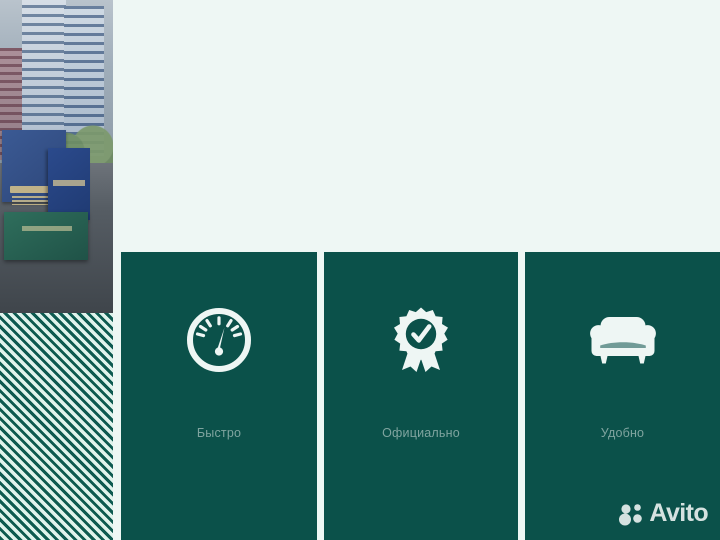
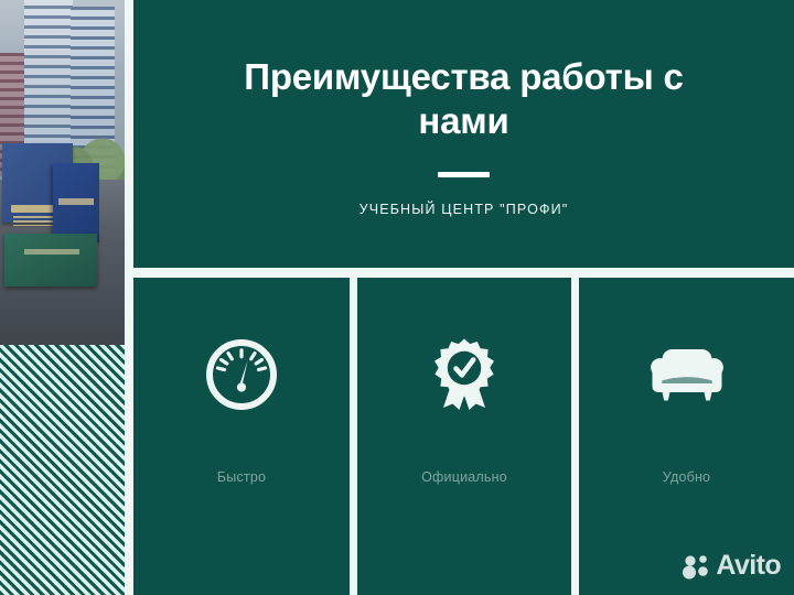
+ Преимущества работы с нами
+ УЧЕБНЫЙ ЦЕНТР "ПРОФИ"
  Быстро
  Официально
  Удобно
  Avito
